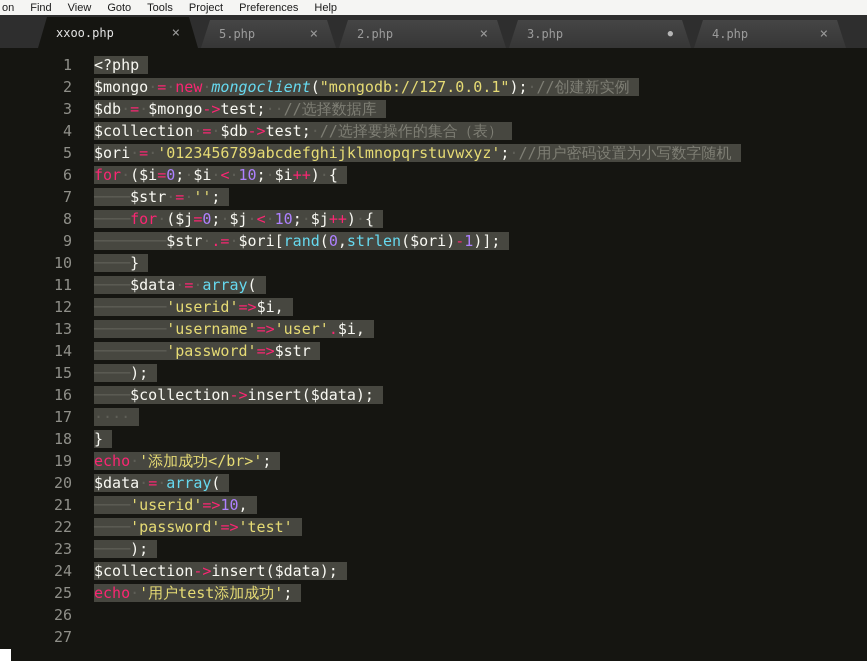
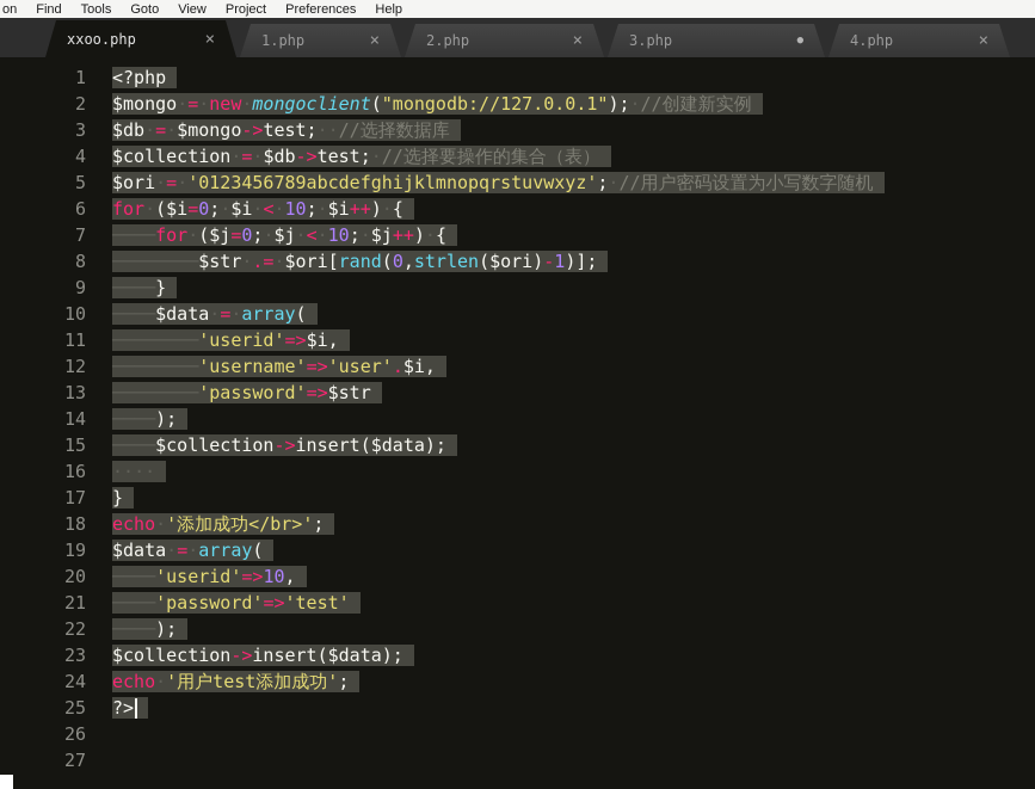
  on
  Find
- View
+ Tools
  Goto
- Tools
+ View
  Project
  Preferences
  Help
  xxoo.php
  ×
- 5.php
+ 1.php
  ×
  2.php
  ×
  3.php
  ●
  4.php
  ×
  1
  2
  3
  4
  5
  6
  7
  8
  9
  10
  11
  12
  13
  14
  15
  16
  17
  18
  19
  20
  21
  22
  23
  24
  25
  26
  27
  <?php
  $mongo·=·new·mongoclient("mongodb://127.0.0.1");·//创建新实例
  $db·=·$mongo->test;··//选择数据库
  $collection·=·$db->test;·//选择要操作的集合（表）
  $ori·=·'0123456789abcdefghijklmnopqrstuvwxyz';·//用户密码设置为小写数字随机
  for·($i=0;·$i·<·10;·$i++)·{
- ────$str·=·'';
  ────for·($j=0;·$j·<·10;·$j++)·{
  ────────$str·.=·$ori[rand(0,strlen($ori)-1)];
  ────}
  ────$data·=·array(
  ────────'userid'=>$i,
  ────────'username'=>'user'.$i,
  ────────'password'=>$str
  ────);
  ────$collection->insert($data);
  ····
  }
  echo·'添加成功</br>';
  $data·=·array(
  ────'userid'=>10,
  ────'password'=>'test'
  ────);
  $collection->insert($data);
  echo·'用户test添加成功';
+ ?>
